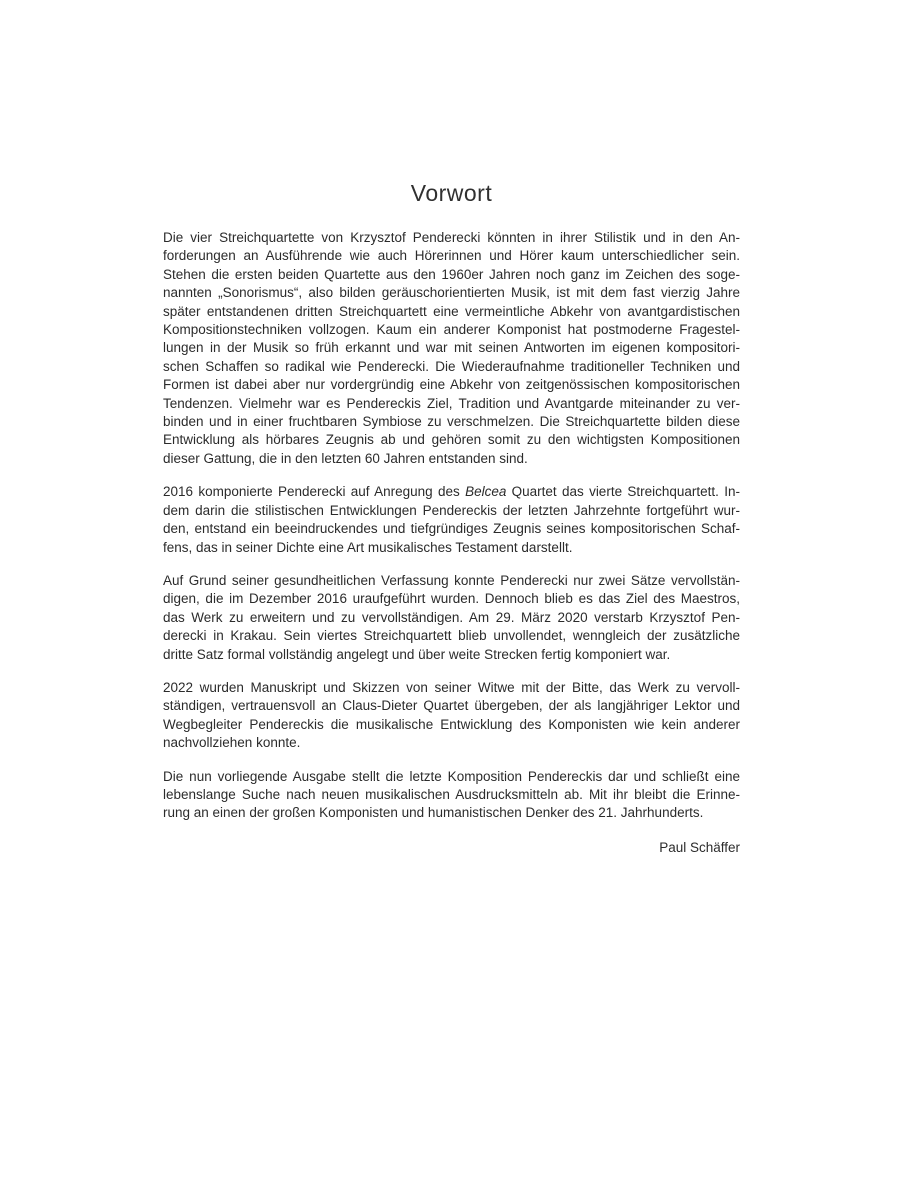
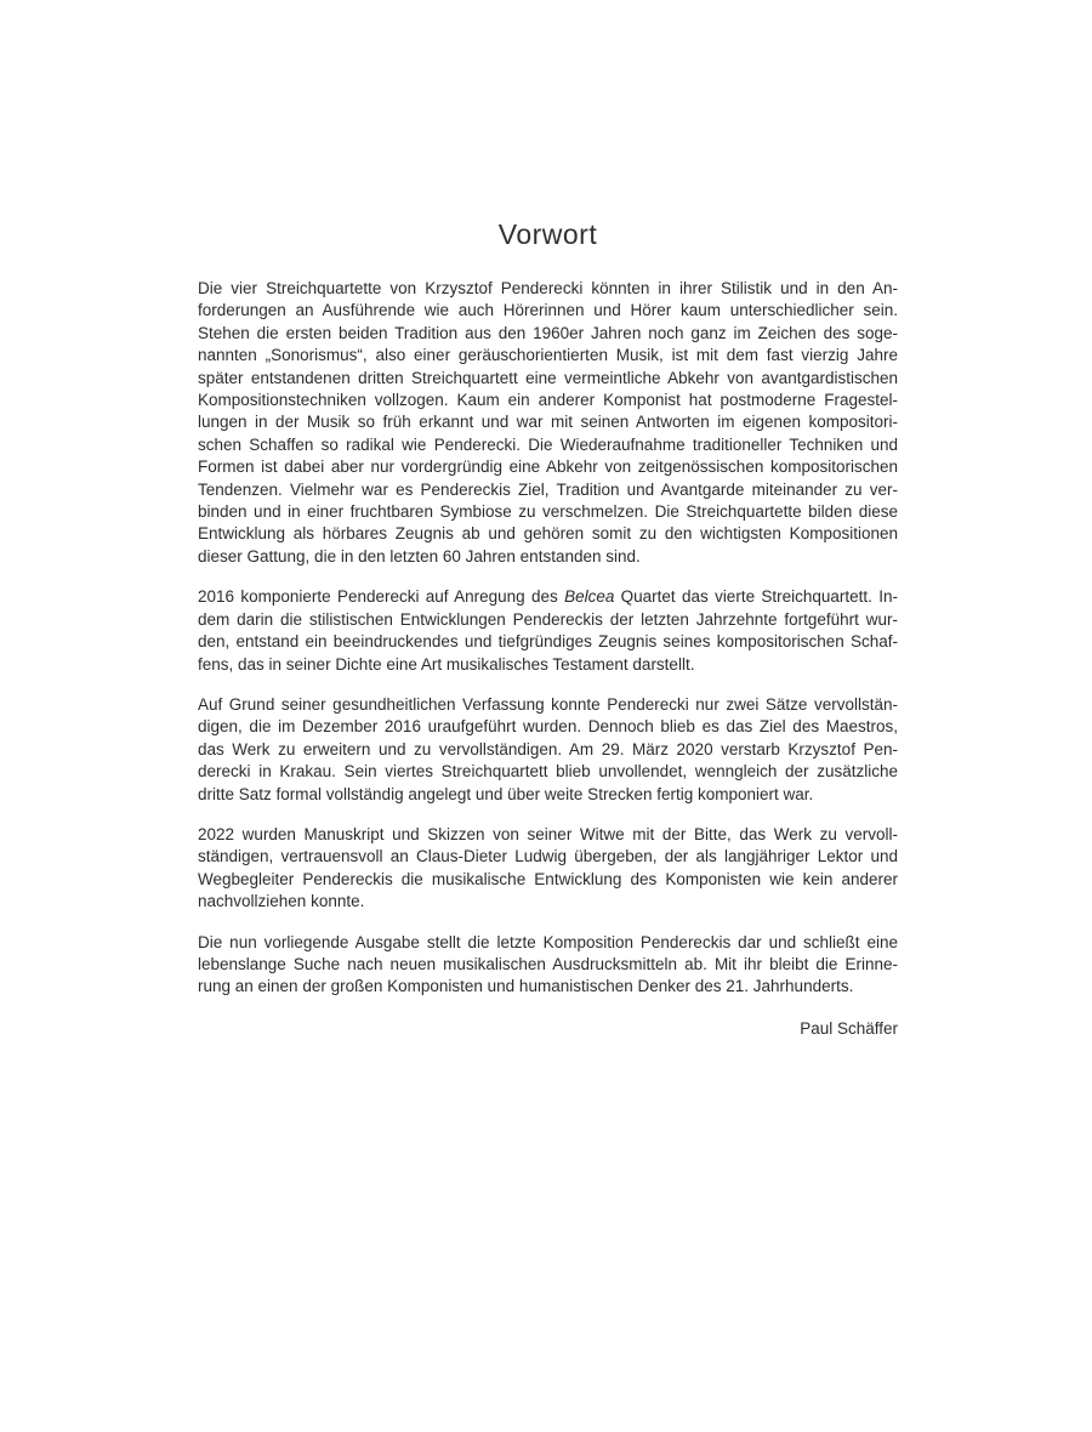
  Vorwort
  Die vier Streichquartette von Krzysztof Penderecki könnten in ihrer Stilistik und in den An-
  forderungen an Ausführende wie auch Hörerinnen und Hörer kaum unterschiedlicher sein.
- Stehen die ersten beiden Quartette aus den 1960er Jahren noch ganz im Zeichen des soge-
+ Stehen die ersten beiden Tradition aus den 1960er Jahren noch ganz im Zeichen des soge-
- nannten „Sonorismus“, also bilden geräuschorientierten Musik, ist mit dem fast vierzig Jahre
+ nannten „Sonorismus“, also einer geräuschorientierten Musik, ist mit dem fast vierzig Jahre
  später entstandenen dritten Streichquartett eine vermeintliche Abkehr von avantgardistischen
  Kompositionstechniken vollzogen. Kaum ein anderer Komponist hat postmoderne Fragestel-
  lungen in der Musik so früh erkannt und war mit seinen Antworten im eigenen kompositori-
  schen Schaffen so radikal wie Penderecki. Die Wiederaufnahme traditioneller Techniken und
  Formen ist dabei aber nur vordergründig eine Abkehr von zeitgenössischen kompositorischen
  Tendenzen. Vielmehr war es Pendereckis Ziel, Tradition und Avantgarde miteinander zu ver-
  binden und in einer fruchtbaren Symbiose zu verschmelzen. Die Streichquartette bilden diese
  Entwicklung als hörbares Zeugnis ab und gehören somit zu den wichtigsten Kompositionen
  dieser Gattung, die in den letzten 60 Jahren entstanden sind.
  2016 komponierte Penderecki auf Anregung des Belcea Quartet das vierte Streichquartett. In-
  dem darin die stilistischen Entwicklungen Pendereckis der letzten Jahrzehnte fortgeführt wur-
  den, entstand ein beeindruckendes und tiefgründiges Zeugnis seines kompositorischen Schaf-
  fens, das in seiner Dichte eine Art musikalisches Testament darstellt.
  Auf Grund seiner gesundheitlichen Verfassung konnte Penderecki nur zwei Sätze vervollstän-
  digen, die im Dezember 2016 uraufgeführt wurden. Dennoch blieb es das Ziel des Maestros,
  das Werk zu erweitern und zu vervollständigen. Am 29. März 2020 verstarb Krzysztof Pen-
  derecki in Krakau. Sein viertes Streichquartett blieb unvollendet, wenngleich der zusätzliche
  dritte Satz formal vollständig angelegt und über weite Strecken fertig komponiert war.
  2022 wurden Manuskript und Skizzen von seiner Witwe mit der Bitte, das Werk zu vervoll-
- ständigen, vertrauensvoll an Claus-Dieter Quartet übergeben, der als langjähriger Lektor und
+ ständigen, vertrauensvoll an Claus-Dieter Ludwig übergeben, der als langjähriger Lektor und
  Wegbegleiter Pendereckis die musikalische Entwicklung des Komponisten wie kein anderer
  nachvollziehen konnte.
  Die nun vorliegende Ausgabe stellt die letzte Komposition Pendereckis dar und schließt eine
  lebenslange Suche nach neuen musikalischen Ausdrucksmitteln ab. Mit ihr bleibt die Erinne-
  rung an einen der großen Komponisten und humanistischen Denker des 21. Jahrhunderts.
  Paul Schäffer
